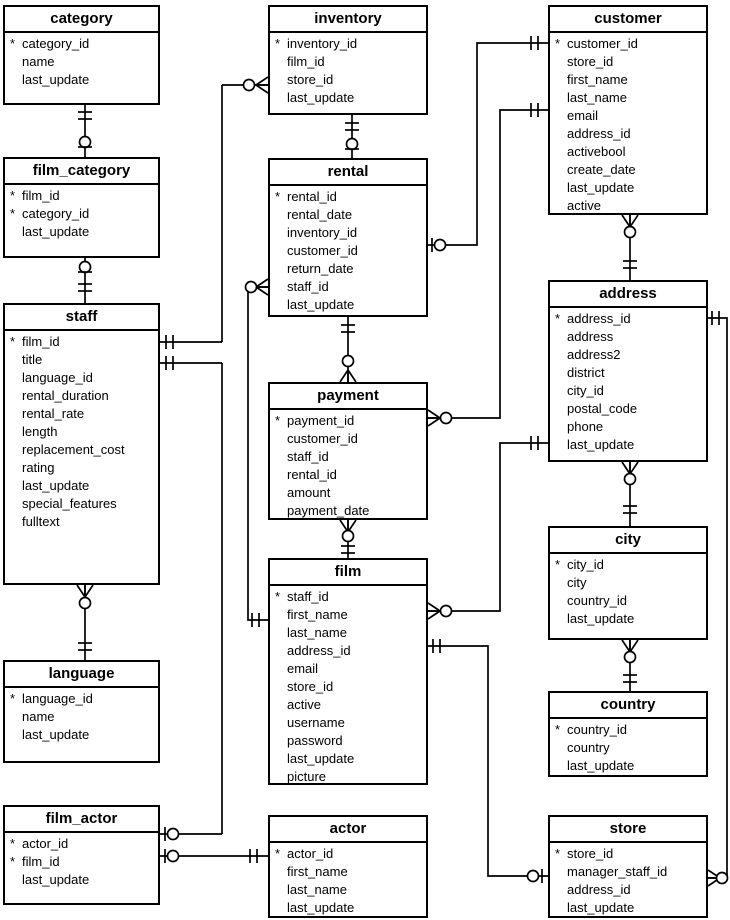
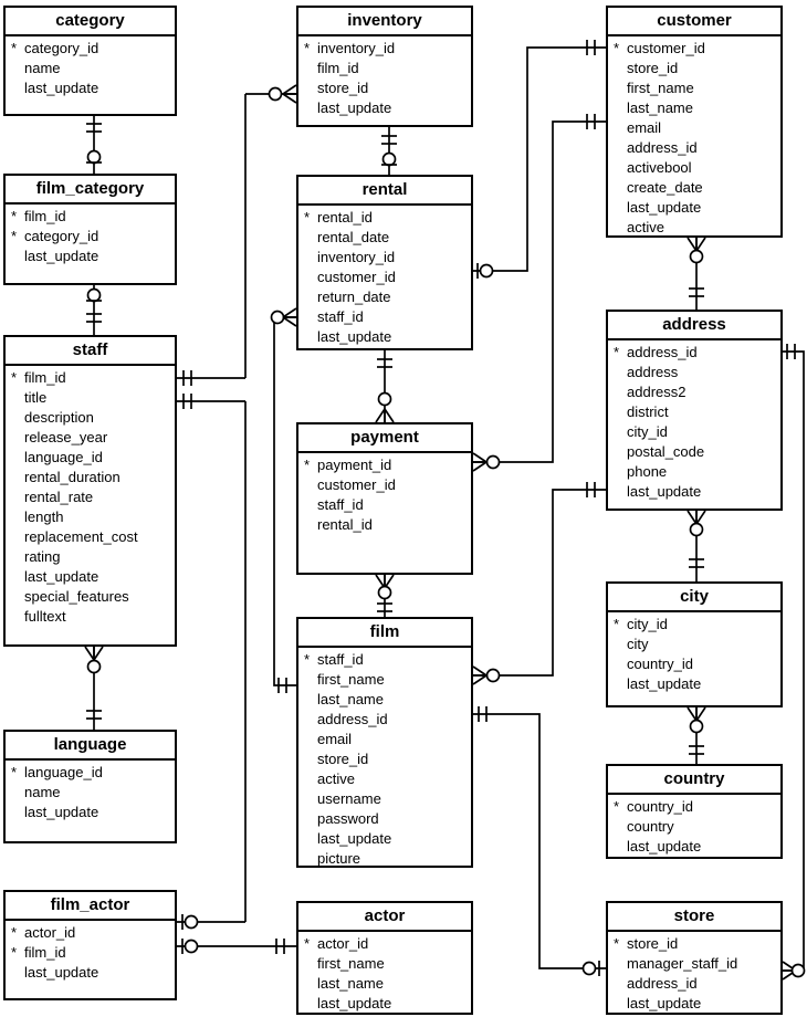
  category
  *
  category_id
  name
  last_update
  film_category
  *
  film_id
  *
  category_id
  last_update
  staff
  *
  film_id
  title
+ description
+ release_year
  language_id
  rental_duration
  rental_rate
  length
  replacement_cost
  rating
  last_update
  special_features
  fulltext
  language
  *
  language_id
  name
  last_update
  film_actor
  *
  actor_id
  *
  film_id
  last_update
  inventory
  *
  inventory_id
  film_id
  store_id
  last_update
  rental
  *
  rental_id
  rental_date
  inventory_id
  customer_id
  return_date
  staff_id
  last_update
  payment
  *
  payment_id
  customer_id
  staff_id
  rental_id
- amount
- payment_date
  film
  *
  staff_id
  first_name
  last_name
  address_id
  email
  store_id
  active
  username
  password
  last_update
  picture
  actor
  *
  actor_id
  first_name
  last_name
  last_update
  customer
  *
  customer_id
  store_id
  first_name
  last_name
  email
  address_id
  activebool
  create_date
  last_update
  active
  address
  *
  address_id
  address
  address2
  district
  city_id
  postal_code
  phone
  last_update
  city
  *
  city_id
  city
  country_id
  last_update
  country
  *
  country_id
  country
  last_update
  store
  *
  store_id
  manager_staff_id
  address_id
  last_update
